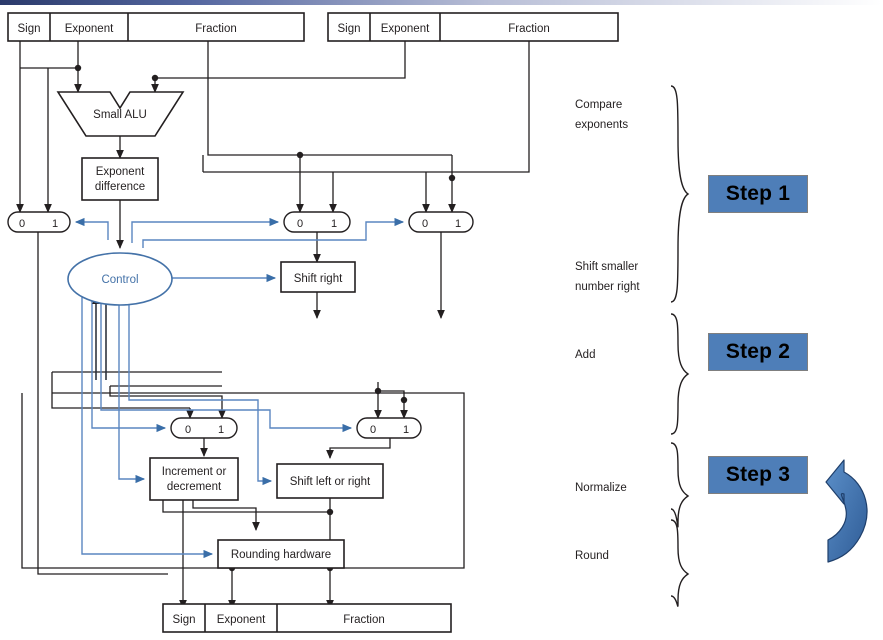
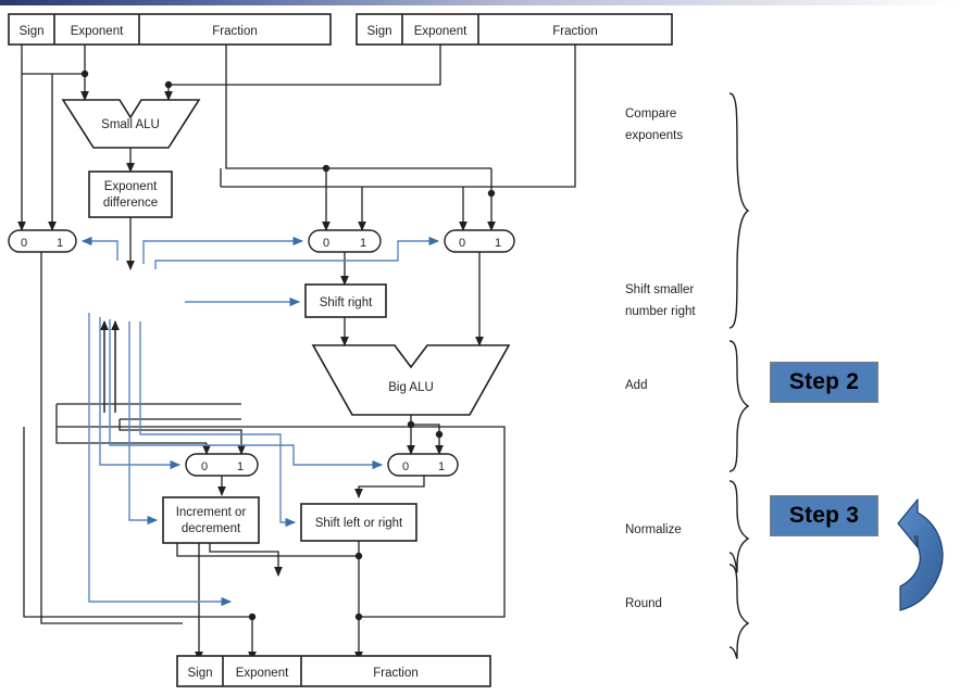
  Sign
  Exponent
  Fraction
  Sign
  Exponent
  Fraction
  Small ALU
  Exponent
  difference
  0
  1
  0
  1
  0
  1
  Shift right
+ Big ALU
  0
  1
  0
  1
  Increment or
  decrement
  Shift left or right
- Rounding hardware
- Control
  Sign
  Exponent
  Fraction
  Compare
  exponents
  Shift smaller
  number right
  Add
  Normalize
  Round
- Step 1
  Step 2
  Step 3
